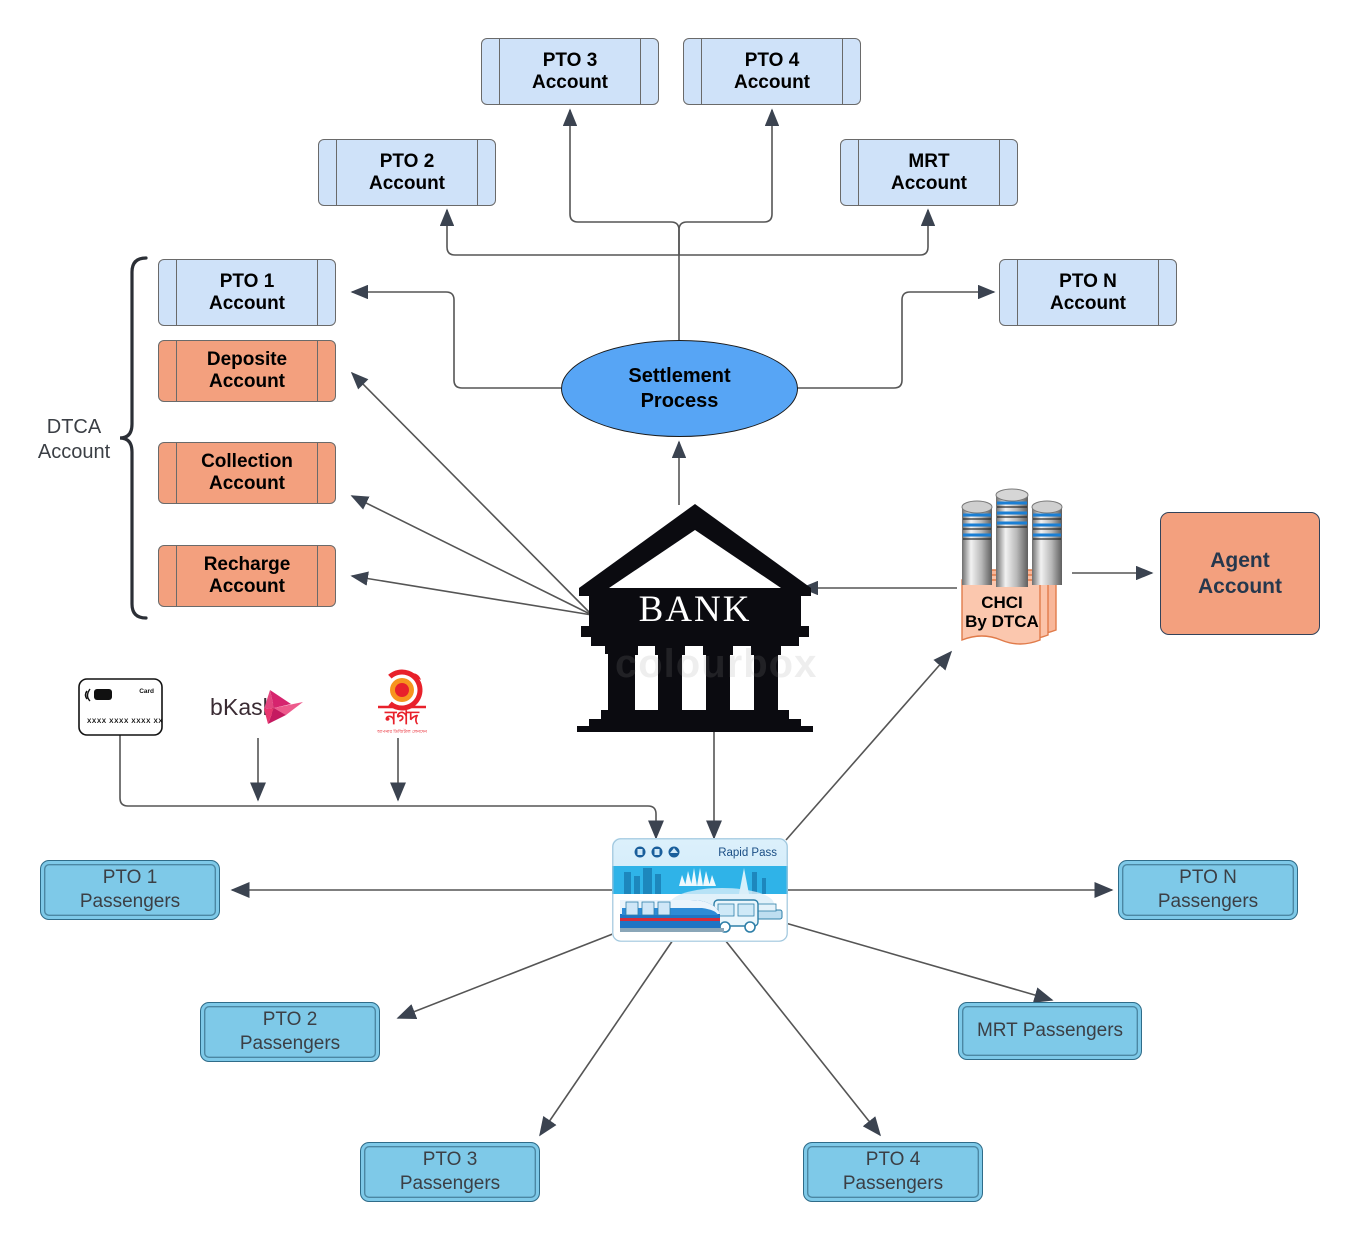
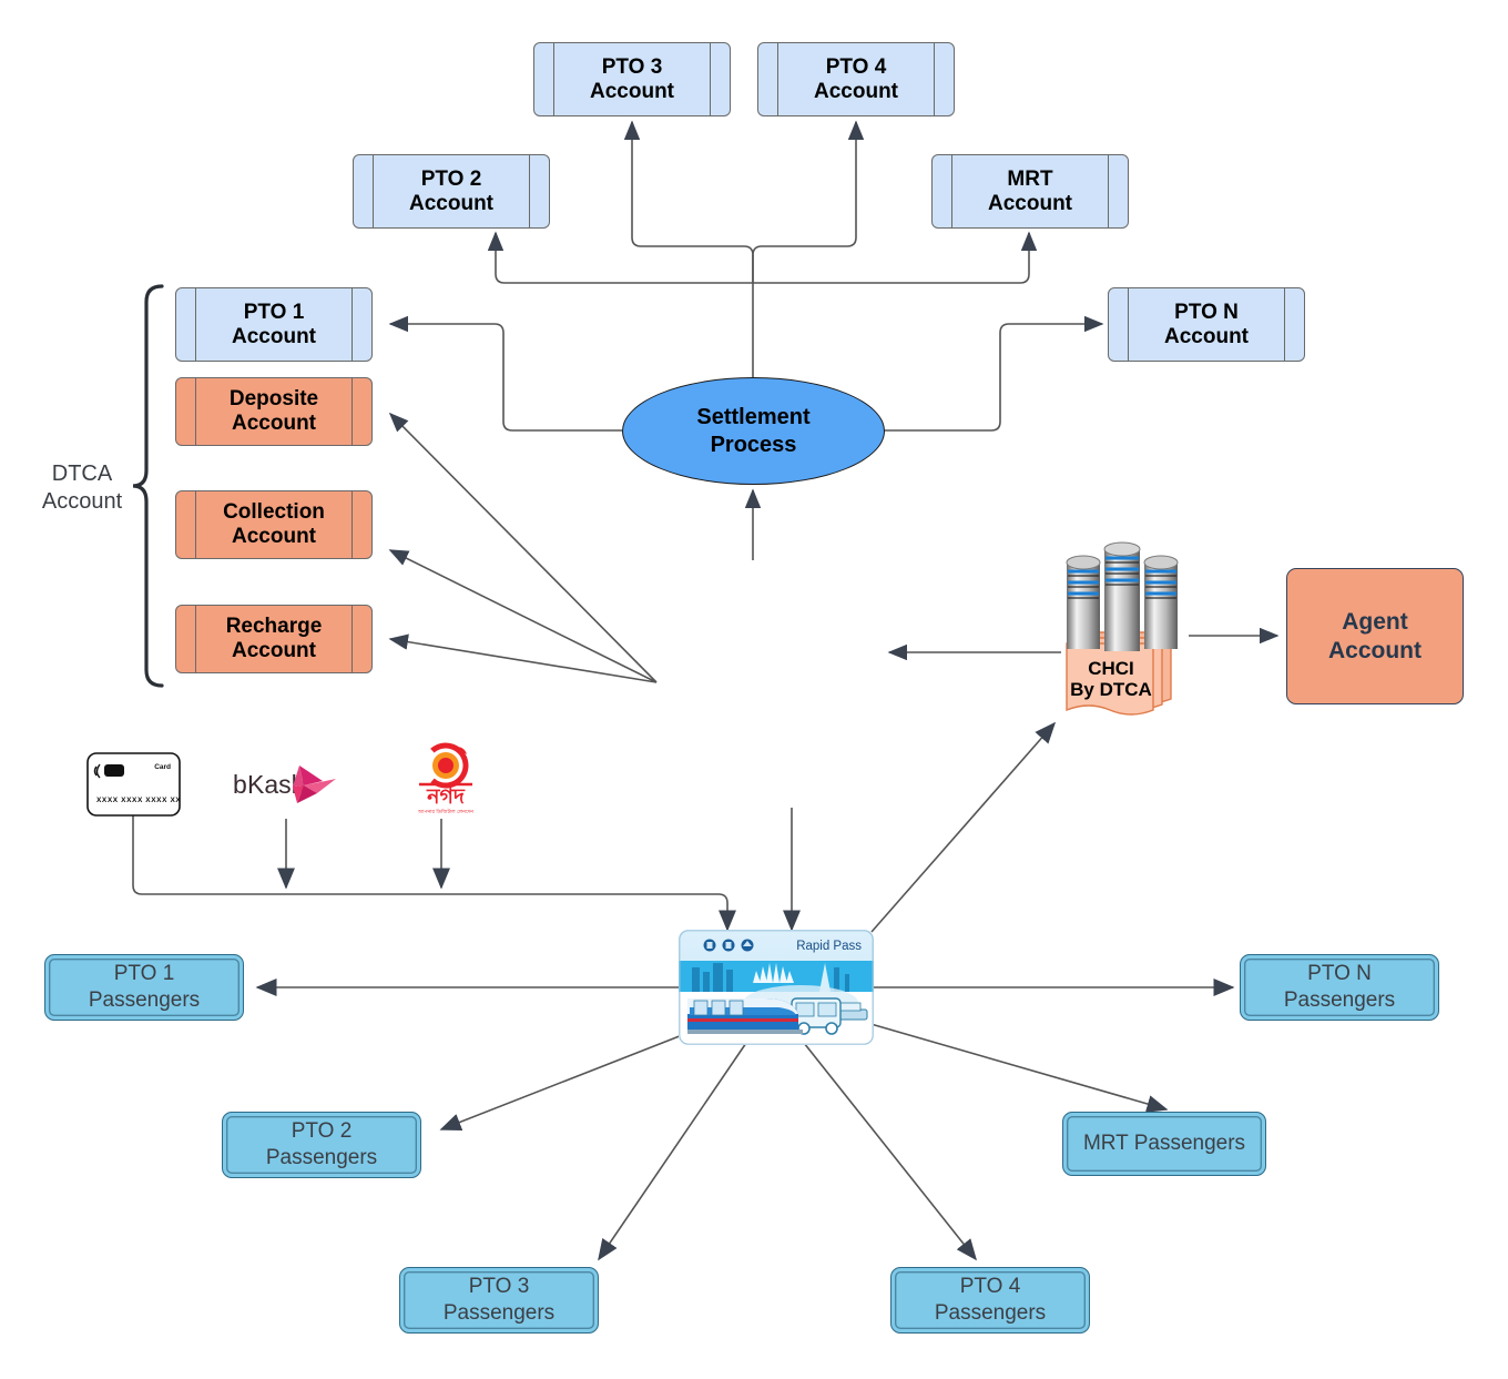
  DTCA
  Account
  PTO 3
  Account
  PTO 4
  Account
  PTO 2
  Account
  MRT
  Account
  PTO 1
  Account
  PTO N
  Account
  Deposite
  Account
  Collection
  Account
  Recharge
  Account
  Settlement
  Process
- BANK
- colourbox
  CHCI
  By DTCA
  Agent
  Account
  b
  Kas
  নগদ
  Rapid Pass
  PTO 1
  Passengers
  PTO N
  Passengers
  PTO 2
  Passengers
  MRT Passengers
  PTO 3
  Passengers
  PTO 4
  Passengers
